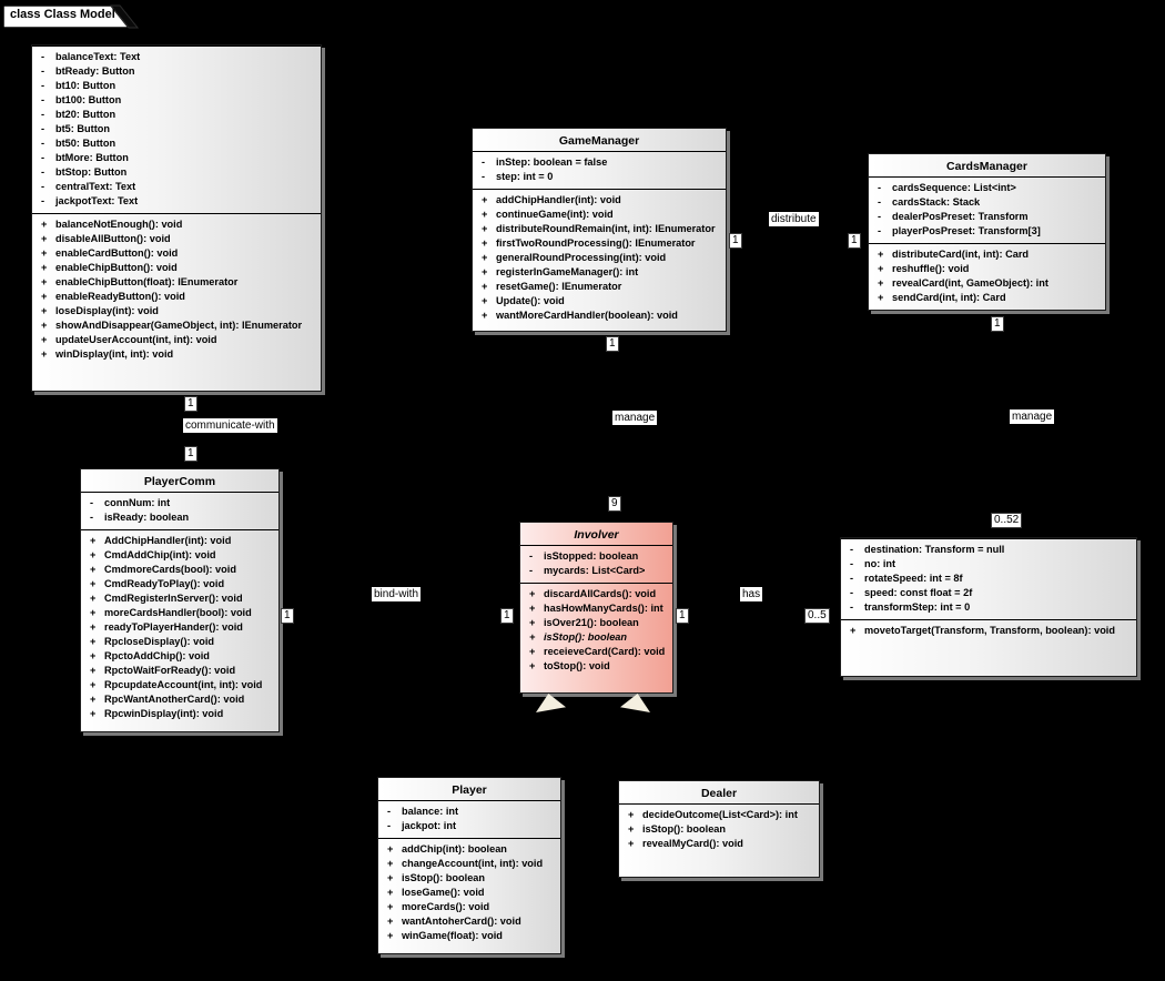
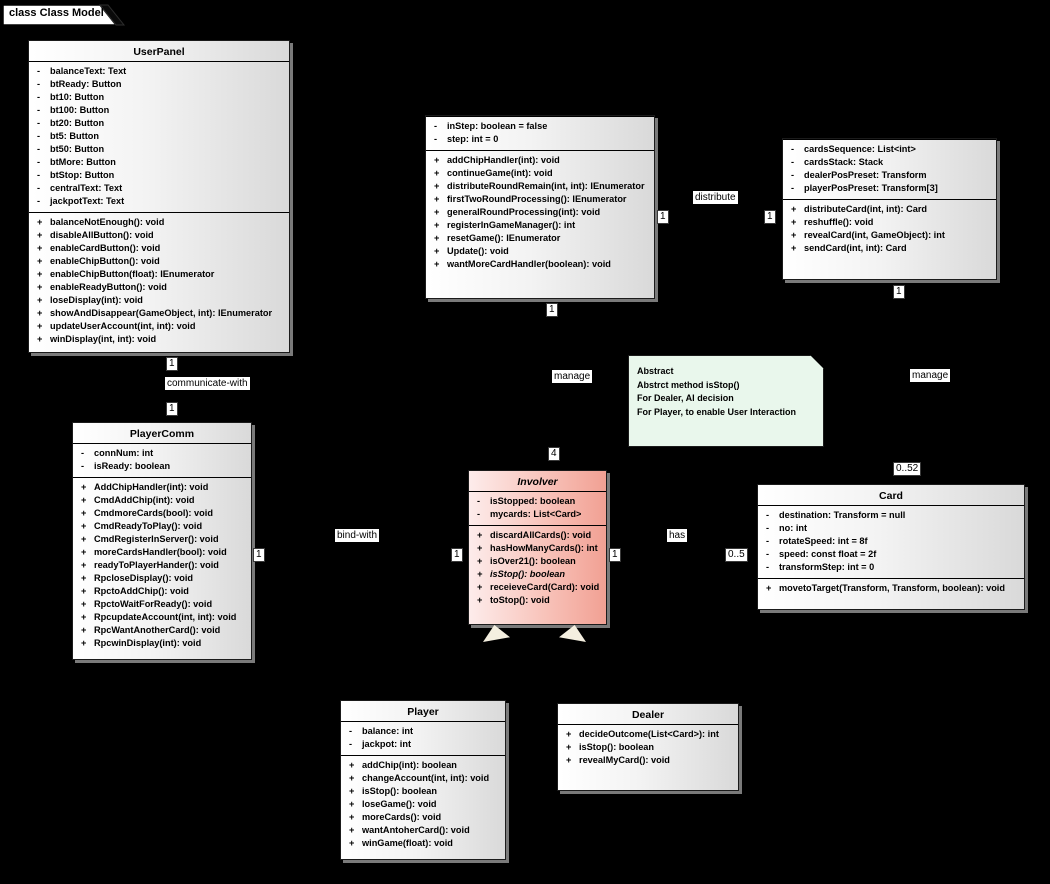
  class Class Model
+ UserPanel
  -
  balanceText: Text
  -
  btReady: Button
  -
  bt10: Button
  -
  bt100: Button
  -
  bt20: Button
  -
  bt5: Button
  -
  bt50: Button
  -
  btMore: Button
  -
  btStop: Button
  -
  centralText: Text
  -
  jackpotText: Text
  +
  balanceNotEnough(): void
  +
  disableAllButton(): void
  +
  enableCardButton(): void
  +
  enableChipButton(): void
  +
  enableChipButton(float): IEnumerator
  +
  enableReadyButton(): void
  +
  loseDisplay(int): void
  +
  showAndDisappear(GameObject, int): IEnumerator
  +
  updateUserAccount(int, int): void
  +
  winDisplay(int, int): void
- GameManager
  -
  inStep: boolean = false
  -
  step: int = 0
  +
  addChipHandler(int): void
  +
  continueGame(int): void
  +
  distributeRoundRemain(int, int): IEnumerator
  +
  firstTwoRoundProcessing(): IEnumerator
  +
  generalRoundProcessing(int): void
  +
  registerInGameManager(): int
  +
  resetGame(): IEnumerator
  +
  Update(): void
  +
  wantMoreCardHandler(boolean): void
- CardsManager
  -
  cardsSequence: List<int>
  -
  cardsStack: Stack
  -
  dealerPosPreset: Transform
  -
  playerPosPreset: Transform[3]
  +
  distributeCard(int, int): Card
  +
  reshuffle(): void
  +
  revealCard(int, GameObject): int
  +
  sendCard(int, int): Card
  PlayerComm
  -
  connNum: int
  -
  isReady: boolean
  +
  AddChipHandler(int): void
  +
  CmdAddChip(int): void
  +
  CmdmoreCards(bool): void
  +
  CmdReadyToPlay(): void
  +
  CmdRegisterInServer(): void
  +
  moreCardsHandler(bool): void
  +
  readyToPlayerHander(): void
  +
  RpcloseDisplay(): void
  +
  RpctoAddChip(): void
  +
  RpctoWaitForReady(): void
  +
  RpcupdateAccount(int, int): void
  +
  RpcWantAnotherCard(): void
  +
  RpcwinDisplay(int): void
  Involver
  -
  isStopped: boolean
  -
  mycards: List<Card>
  +
  discardAllCards(): void
  +
  hasHowManyCards(): int
  +
  isOver21(): boolean
  +
  isStop(): boolean
  +
  receieveCard(Card): void
  +
  toStop(): void
+ Card
  -
  destination: Transform = null
  -
  no: int
  -
  rotateSpeed: int = 8f
  -
  speed: const float = 2f
  -
  transformStep: int = 0
  +
  movetoTarget(Transform, Transform, boolean): void
  Player
  -
  balance: int
  -
  jackpot: int
  +
  addChip(int): boolean
  +
  changeAccount(int, int): void
  +
  isStop(): boolean
  +
  loseGame(): void
  +
  moreCards(): void
  +
  wantAntoherCard(): void
  +
  winGame(float): void
  Dealer
  +
  decideOutcome(List<Card>): int
  +
  isStop(): boolean
  +
  revealMyCard(): void
+ Abstract
+ Abstrct method isStop()
+ For Dealer, AI decision
+ For Player, to enable User Interaction
  communicate-with
  1
  1
  distribute
  1
  1
  manage
  1
- 9
+ 4
  manage
  1
  0..52
  bind-with
  1
  1
  has
  1
  0..5
